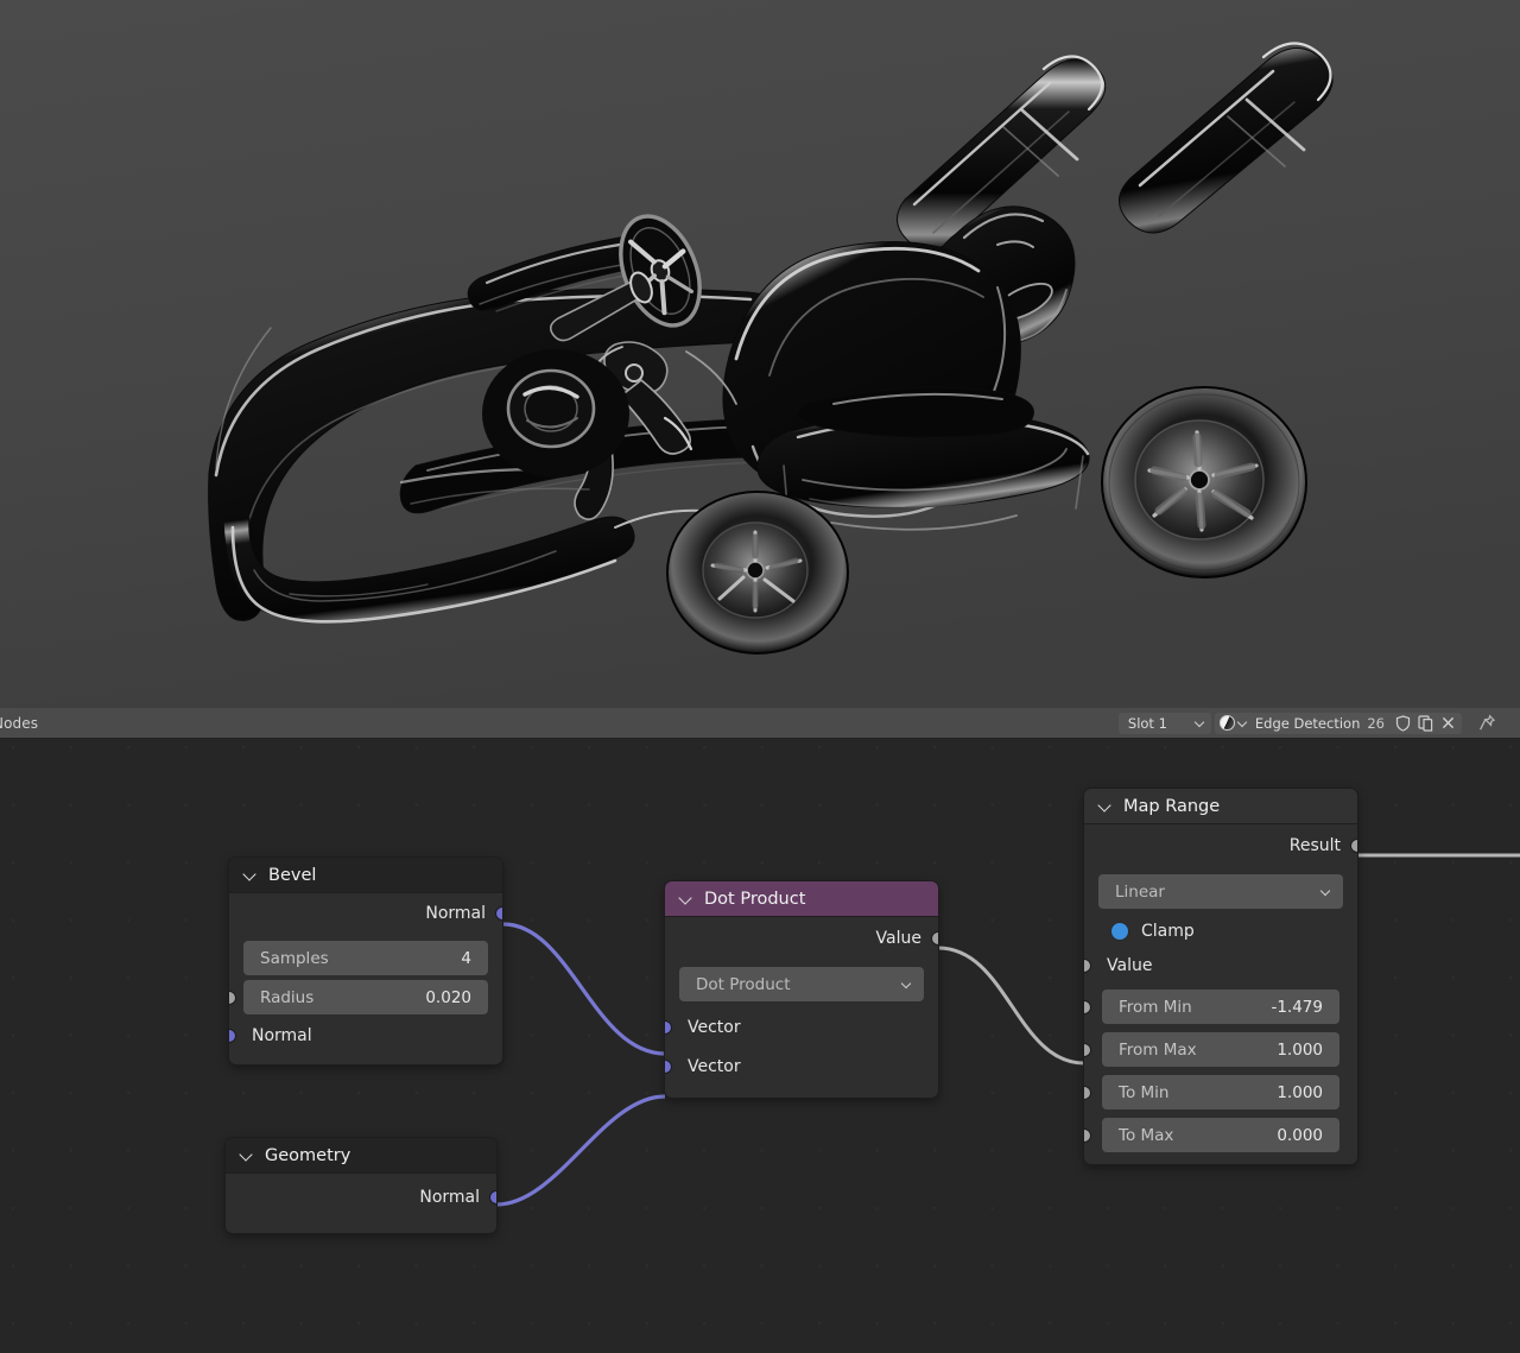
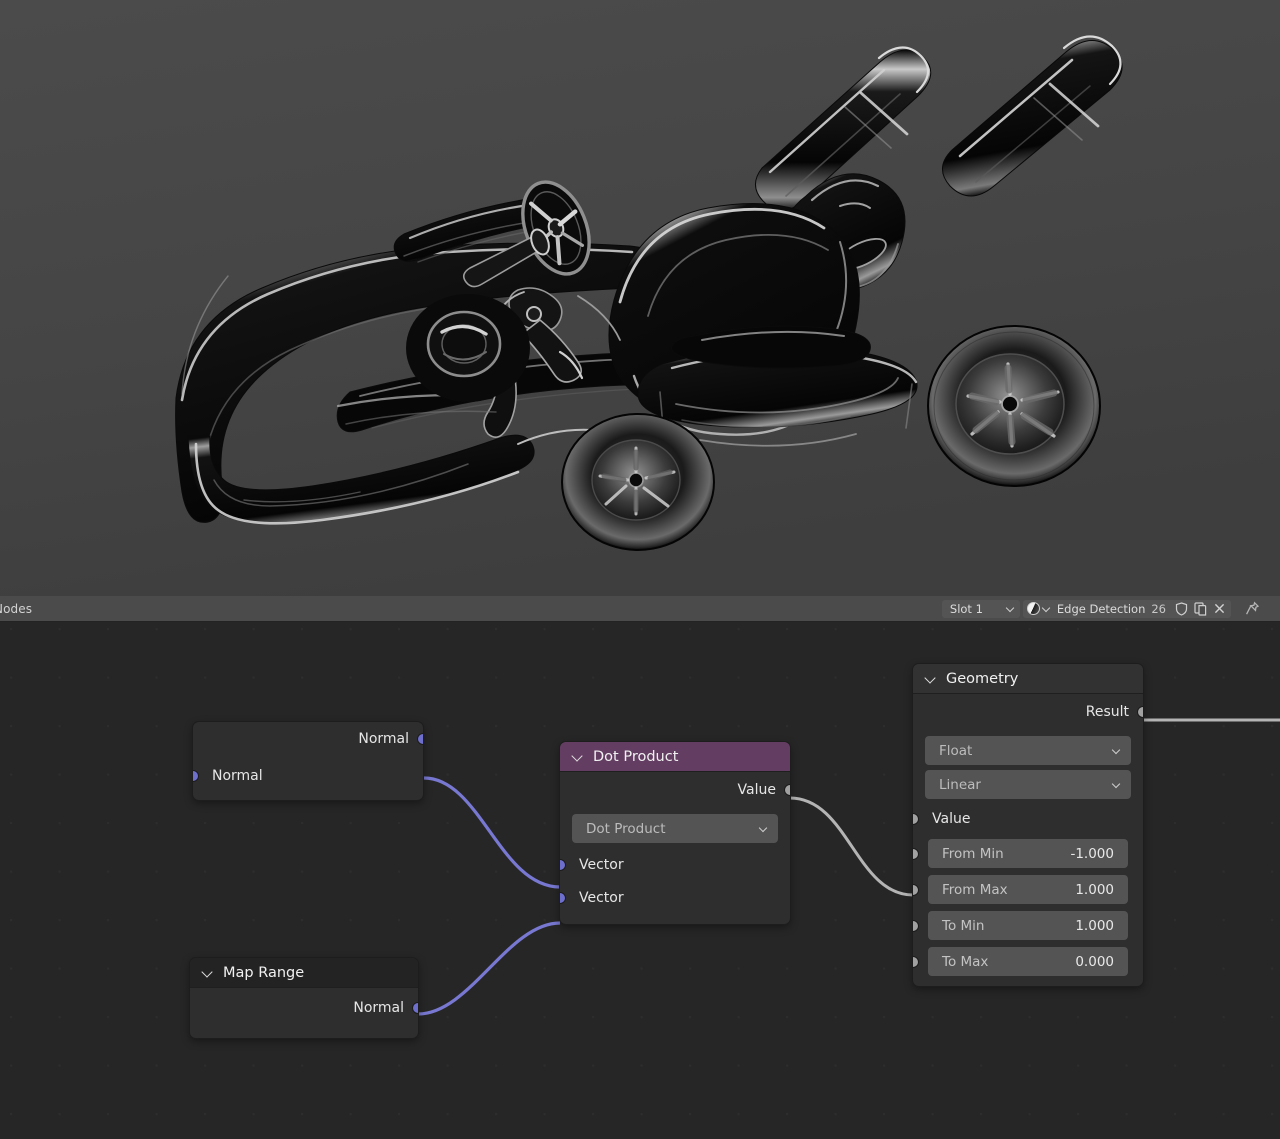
  odes
  Slot 1
  Edge Detection
  26
- Bevel
  Normal
- Samples
- 4
- Radius
- 0.020
  Normal
- Geometry
+ Map Range
  Normal
  Dot Product
  Value
  Dot Product
  Vector
  Vector
- Map Range
+ Geometry
  Result
+ Float
  Linear
- Clamp
  Value
  From Min
- -1.479
+ -1.000
  From Max
  1.000
  To Min
  1.000
  To Max
  0.000
